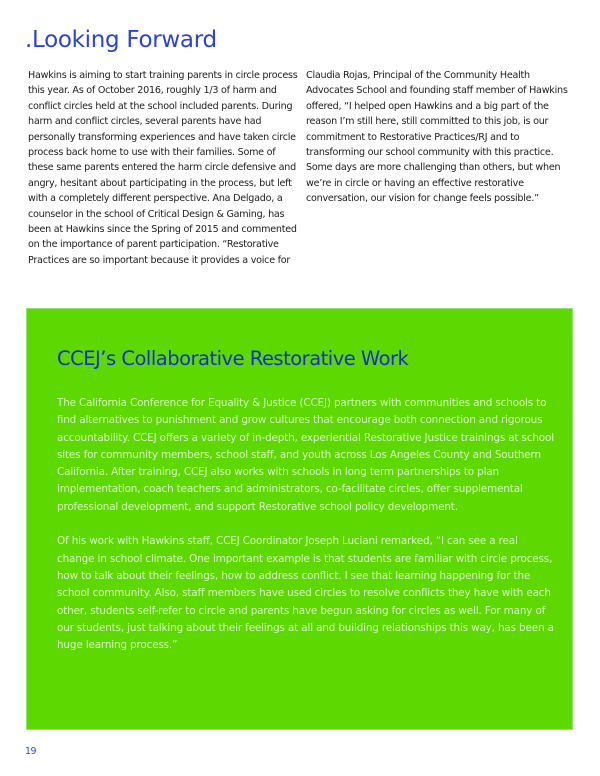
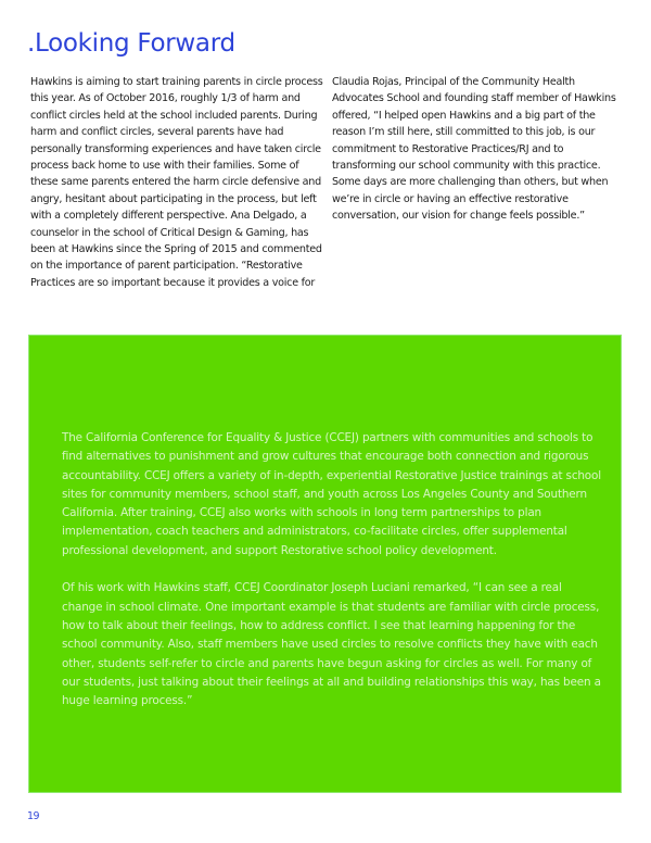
  .Looking Forward
  Hawkins is aiming to start training parents in circle process this year. As of October 2016, roughly 1/3 of harm and conflict circles held at the school included parents. During harm and conflict circles, several parents have had personally transforming experiences and have taken circle process back home to use with their families. Some of these same parents entered the harm circle defensive and angry, hesitant about participating in the process, but left with a completely different perspective. Ana Delgado, a counselor in the school of Critical Design & Gaming, has been at Hawkins since the Spring of 2015 and commented on the importance of parent participation. “Restorative Practices are so important because it provides a voice for
  Claudia Rojas, Principal of the Community Health Advocates School and founding staff member of Hawkins offered, “I helped open Hawkins and a big part of the reason I’m still here, still committed to this job, is our commitment to Restorative Practices/RJ and to transforming our school community with this practice. Some days are more challenging than others, but when we’re in circle or having an effective restorative conversation, our vision for change feels possible.”
- CCEJ’s Collaborative Restorative Work
  The California Conference for Equality & Justice (CCEJ) partners with communities and schools to find alternatives to punishment and grow cultures that encourage both connection and rigorous accountability. CCEJ offers a variety of in-depth, experiential Restorative Justice trainings at school sites for community members, school staff, and youth across Los Angeles County and Southern California. After training, CCEJ also works with schools in long term partnerships to plan implementation, coach teachers and administrators, co-facilitate circles, offer supplemental professional development, and support Restorative school policy development.
  Of his work with Hawkins staff, CCEJ Coordinator Joseph Luciani remarked, “I can see a real change in school climate. One important example is that students are familiar with circle process, how to talk about their feelings, how to address conflict. I see that learning happening for the school community. Also, staff members have used circles to resolve conflicts they have with each other, students self-refer to circle and parents have begun asking for circles as well. For many of our students, just talking about their feelings at all and building relationships this way, has been a huge learning process.”
  19
